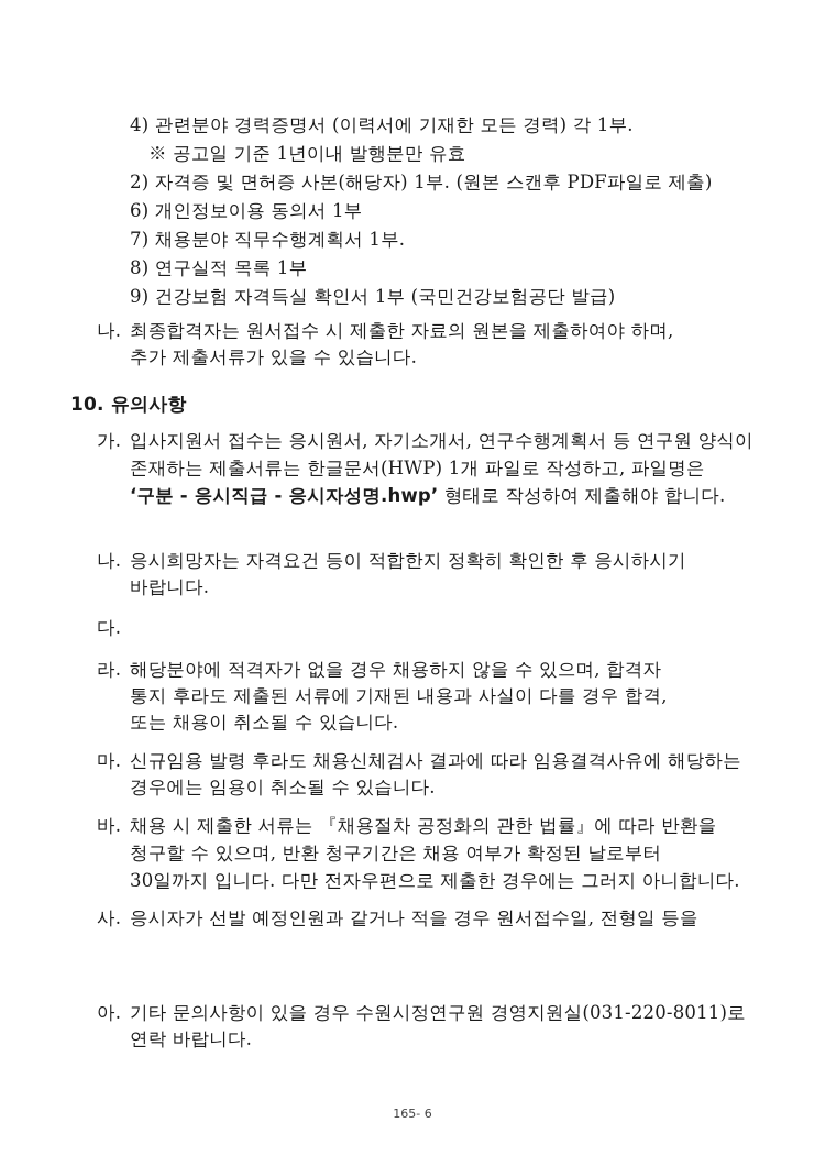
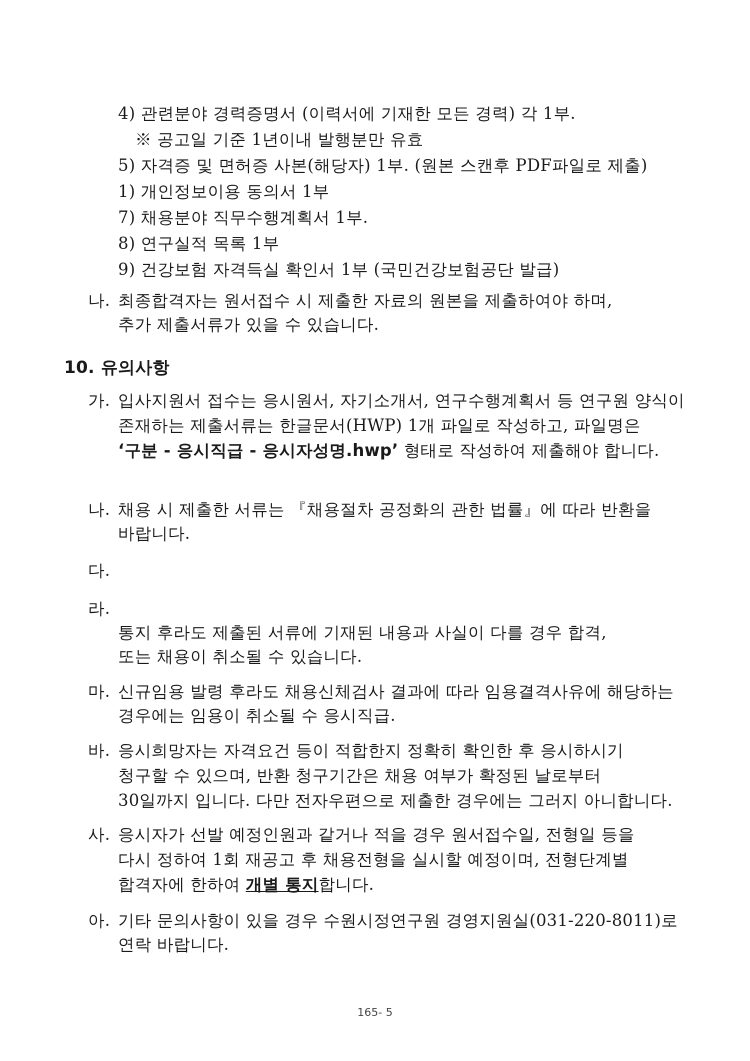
  4) 관련분야 경력증명서 (이력서에 기재한 모든 경력) 각 1부.
  ※ 공고일 기준 1년이내 발행분만 유효
- 2) 자격증 및 면허증 사본(해당자) 1부. (원본 스캔후 PDF파일로 제출)
+ 5) 자격증 및 면허증 사본(해당자) 1부. (원본 스캔후 PDF파일로 제출)
- 6) 개인정보이용 동의서 1부
+ 1) 개인정보이용 동의서 1부
  7) 채용분야 직무수행계획서 1부.
  8) 연구실적 목록 1부
  9) 건강보험 자격득실 확인서 1부 (국민건강보험공단 발급)
  나.
  최종합격자는 원서접수 시 제출한 자료의 원본을 제출하여야 하며,
  추가 제출서류가 있을 수 있습니다.
  10. 유의사항
  가.
  입사지원서 접수는 응시원서, 자기소개서, 연구수행계획서 등 연구원 양식이
  존재하는 제출서류는 한글문서(HWP) 1개 파일로 작성하고, 파일명은
  ‘구분 - 응시직급 - 응시자성명.hwp’ 형태로 작성하여 제출해야 합니다.
  나.
- 응시희망자는 자격요건 등이 적합한지 정확히 확인한 후 응시하시기
+ 채용 시 제출한 서류는 『채용절차 공정화의 관한 법률』에 따라 반환을
  바랍니다.
  다.
  라.
- 해당분야에 적격자가 없을 경우 채용하지 않을 수 있으며, 합격자
  통지 후라도 제출된 서류에 기재된 내용과 사실이 다를 경우 합격,
  또는 채용이 취소될 수 있습니다.
  마.
  신규임용 발령 후라도 채용신체검사 결과에 따라 임용결격사유에 해당하는
- 경우에는 임용이 취소될 수 있습니다.
+ 경우에는 임용이 취소될 수 응시직급.
  바.
- 채용 시 제출한 서류는 『채용절차 공정화의 관한 법률』에 따라 반환을
+ 응시희망자는 자격요건 등이 적합한지 정확히 확인한 후 응시하시기
  청구할 수 있으며, 반환 청구기간은 채용 여부가 확정된 날로부터
  30일까지 입니다. 다만 전자우편으로 제출한 경우에는 그러지 아니합니다.
  사.
  응시자가 선발 예정인원과 같거나 적을 경우 원서접수일, 전형일 등을
+ 다시 정하여 1회 재공고 후 채용전형을 실시할 예정이며, 전형단계별
+ 합격자에 한하여 개별 통지합니다.
  아.
  기타 문의사항이 있을 경우 수원시정연구원 경영지원실(031-220-8011)로
  연락 바랍니다.
- 165- 6
+ 165- 5
